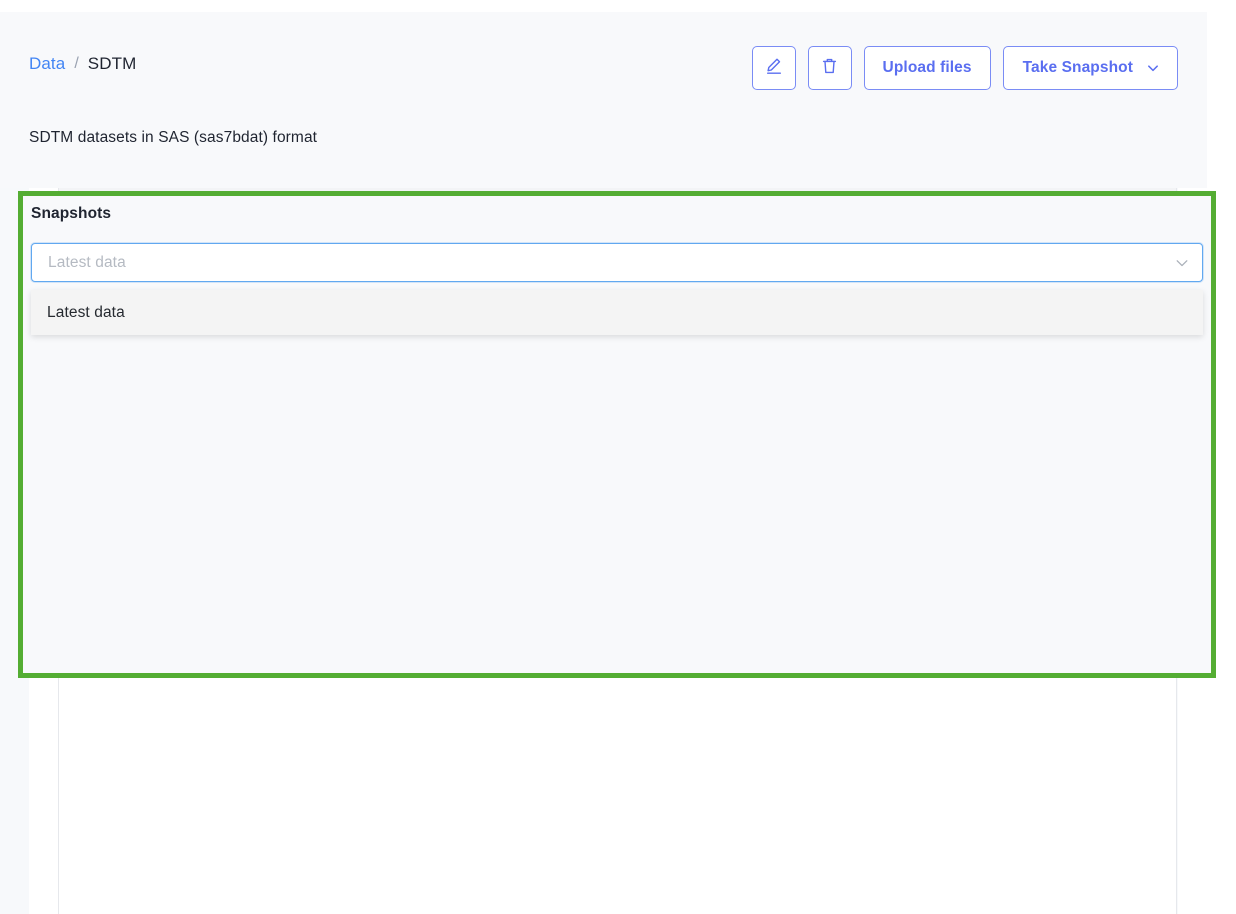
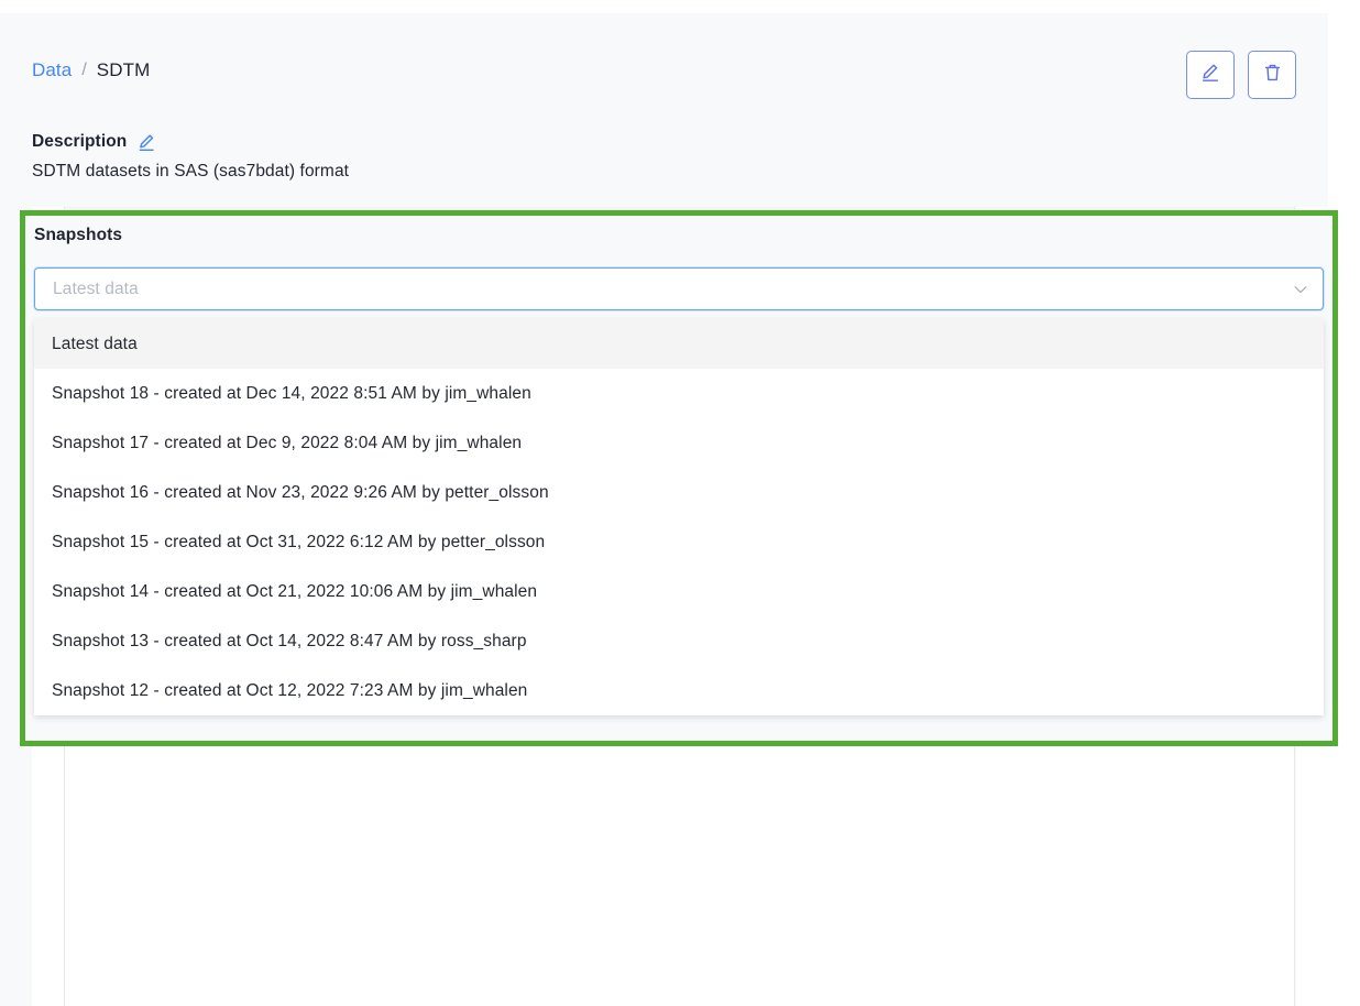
  Data
  /
  SDTM
+ Description
  SDTM datasets in SAS (sas7bdat) format
- Upload files
- Take Snapshot
  Snapshots
  Latest data
  Latest data
+ Snapshot 18 - created at Dec 14, 2022 8:51 AM by jim_whalen
+ Snapshot 17 - created at Dec 9, 2022 8:04 AM by jim_whalen
+ Snapshot 16 - created at Nov 23, 2022 9:26 AM by petter_olsson
+ Snapshot 15 - created at Oct 31, 2022 6:12 AM by petter_olsson
+ Snapshot 14 - created at Oct 21, 2022 10:06 AM by jim_whalen
+ Snapshot 13 - created at Oct 14, 2022 8:47 AM by ross_sharp
+ Snapshot 12 - created at Oct 12, 2022 7:23 AM by jim_whalen
